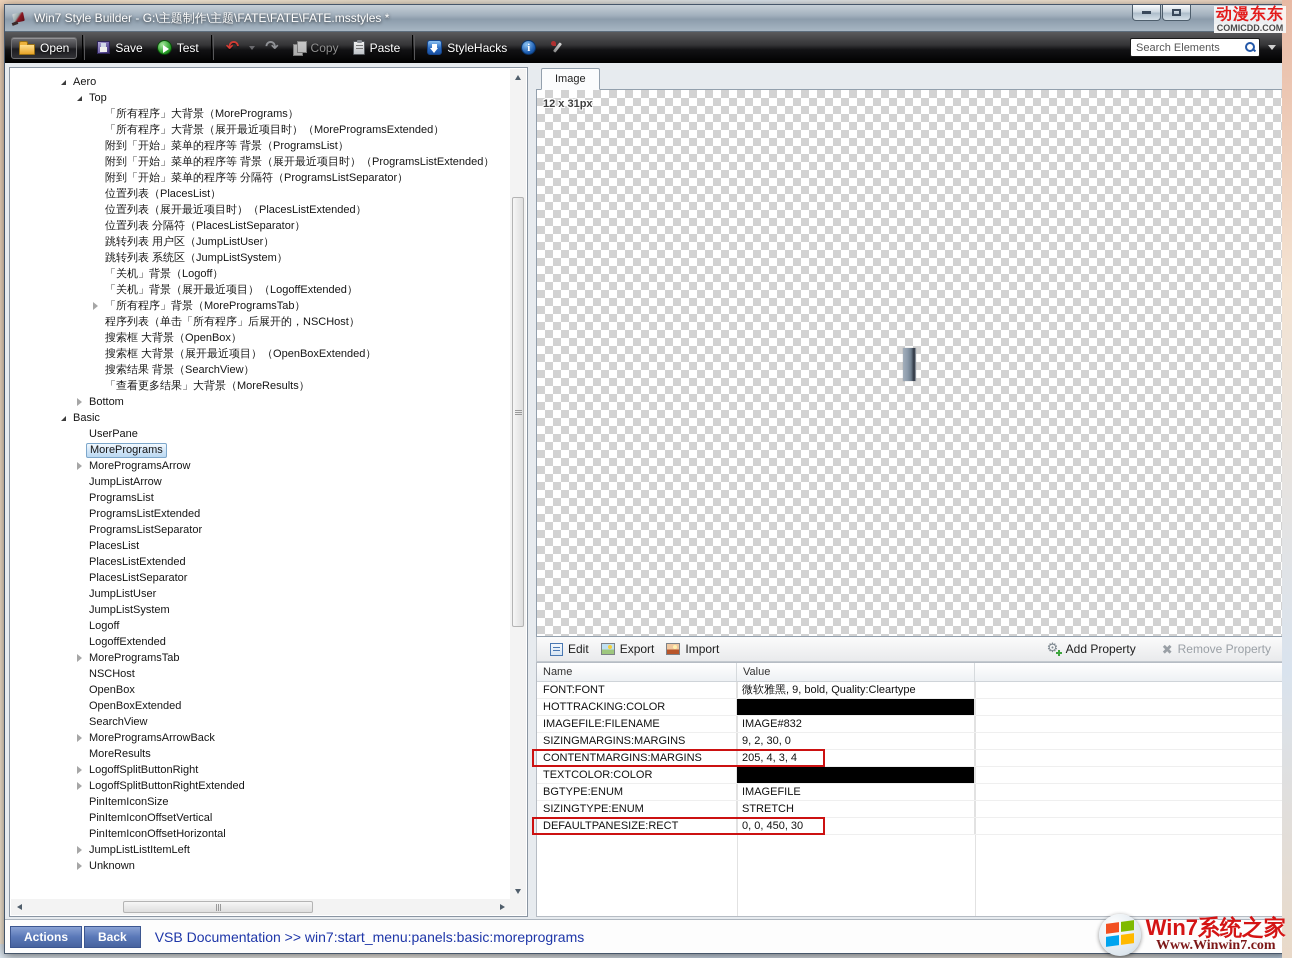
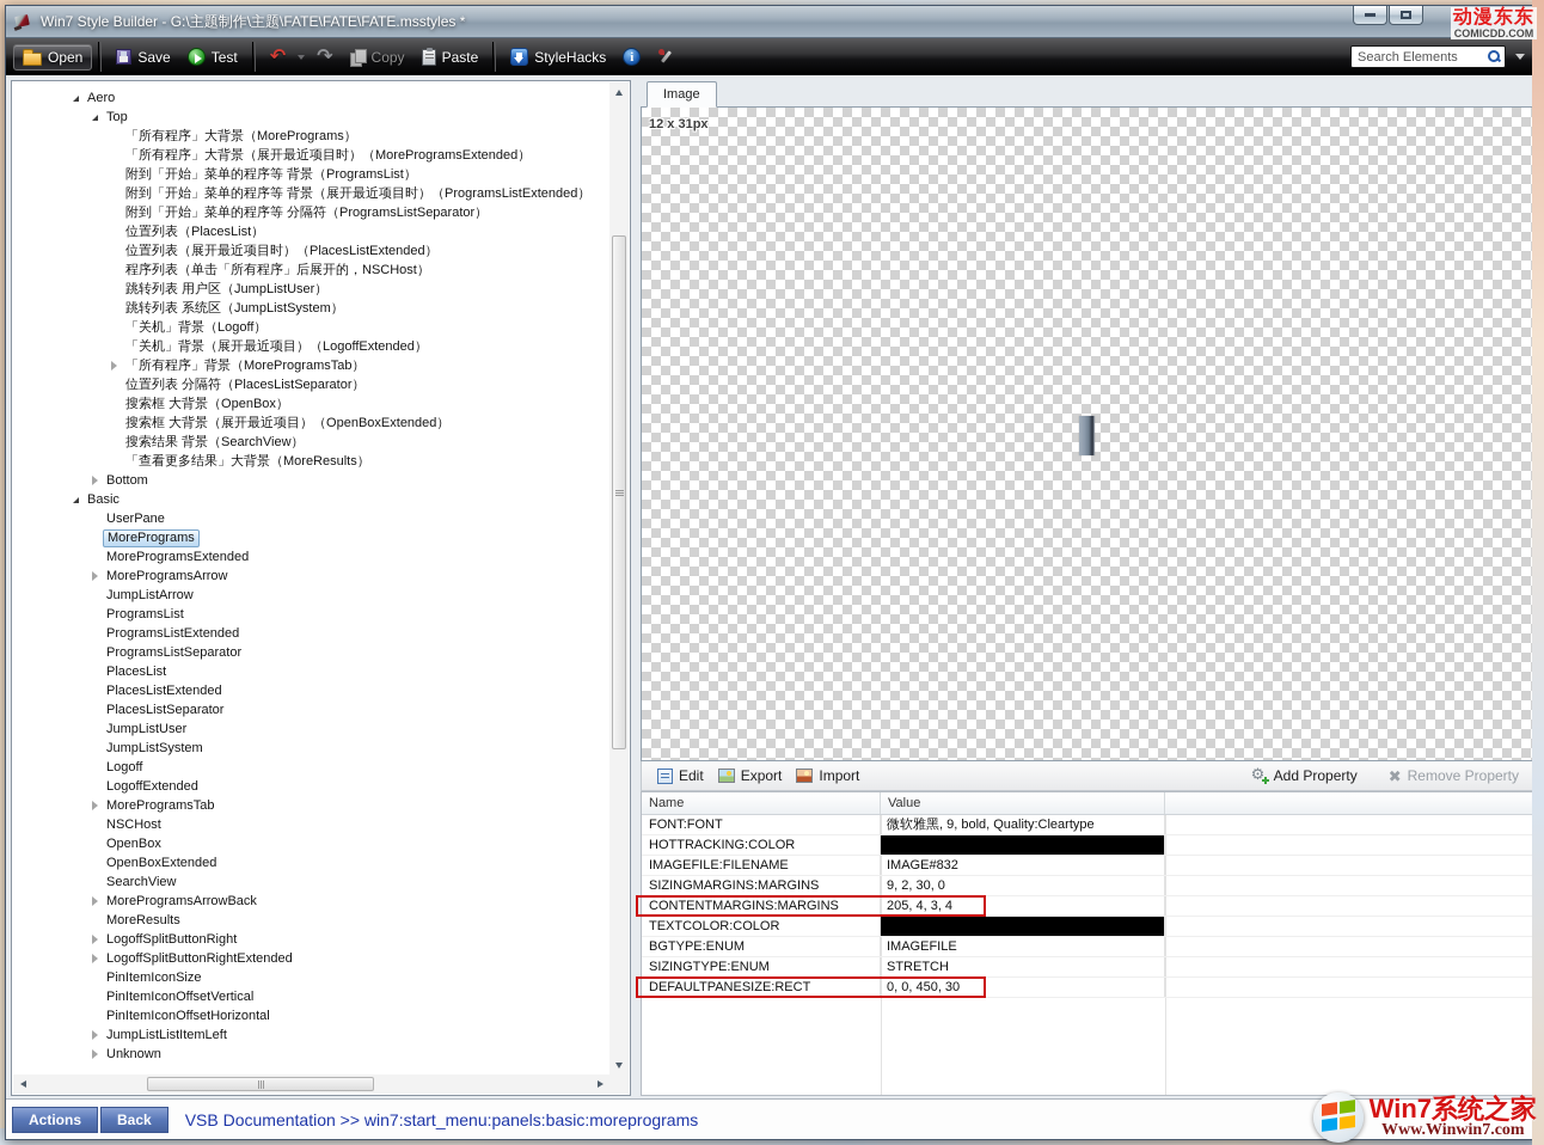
  Win7 Style Builder - G:\主题制作\主题\FATE\FATE\FATE.msstyles *
  动漫东东
  COMICDD.COM
  Open
  Save
  Test
  Copy
  Paste
  StyleHacks
  Search Elements
  Aero
  Top
  「所有程序」大背景（MorePrograms）
  「所有程序」大背景（展开最近项目时）（MoreProgramsExtended）
  附到「开始」菜单的程序等 背景（ProgramsList）
  附到「开始」菜单的程序等 背景（展开最近项目时）（ProgramsListExtended）
  附到「开始」菜单的程序等 分隔符（ProgramsListSeparator）
  位置列表（PlacesList）
  位置列表（展开最近项目时）（PlacesListExtended）
- 位置列表 分隔符（PlacesListSeparator）
+ 程序列表（单击「所有程序」后展开的，NSCHost）
  跳转列表 用户区（JumpListUser）
  跳转列表 系统区（JumpListSystem）
  「关机」背景（Logoff）
  「关机」背景（展开最近项目）（LogoffExtended）
  「所有程序」背景（MoreProgramsTab）
- 程序列表（单击「所有程序」后展开的，NSCHost）
+ 位置列表 分隔符（PlacesListSeparator）
  搜索框 大背景（OpenBox）
  搜索框 大背景（展开最近项目）（OpenBoxExtended）
  搜索结果 背景（SearchView）
  「查看更多结果」大背景（MoreResults）
  Bottom
  Basic
  UserPane
  MorePrograms
+ MoreProgramsExtended
  MoreProgramsArrow
  JumpListArrow
  ProgramsList
  ProgramsListExtended
  ProgramsListSeparator
  PlacesList
  PlacesListExtended
  PlacesListSeparator
  JumpListUser
  JumpListSystem
  Logoff
  LogoffExtended
  MoreProgramsTab
  NSCHost
  OpenBox
  OpenBoxExtended
  SearchView
  MoreProgramsArrowBack
  MoreResults
  LogoffSplitButtonRight
  LogoffSplitButtonRightExtended
  PinItemIconSize
  PinItemIconOffsetVertical
  PinItemIconOffsetHorizontal
  JumpListListItemLeft
  Unknown
  Image
  12 x 31px
  Edit
  Export
  Import
  Add Property
  Remove Property
  Name
  Value
  FONT:FONT
  微软雅黑, 9, bold, Quality:Cleartype
  HOTTRACKING:COLOR
  IMAGEFILE:FILENAME
  IMAGE#832
  SIZINGMARGINS:MARGINS
  9, 2, 30, 0
  CONTENTMARGINS:MARGINS
  205, 4, 3, 4
  TEXTCOLOR:COLOR
  BGTYPE:ENUM
  IMAGEFILE
  SIZINGTYPE:ENUM
  STRETCH
  DEFAULTPANESIZE:RECT
  0, 0, 450, 30
  Actions
  Back
  VSB Documentation >> win7:start_menu:panels:basic:moreprograms
  Win7系统之家
  Www.Winwin7.com
